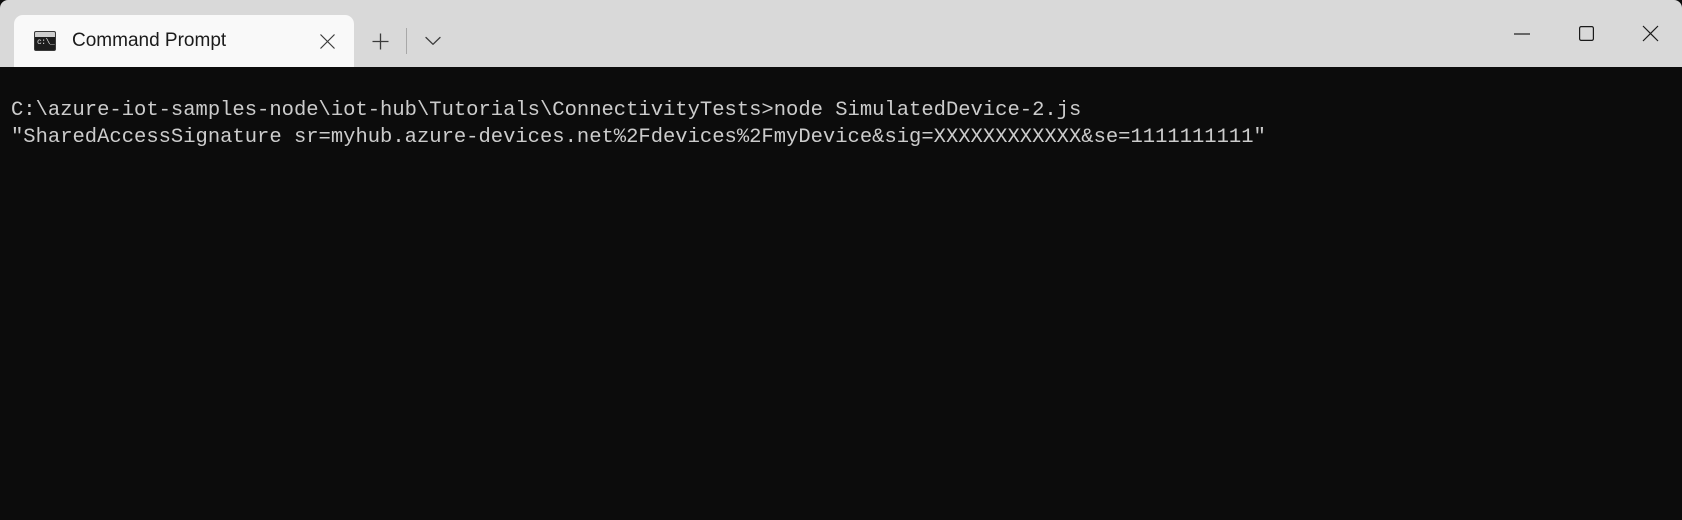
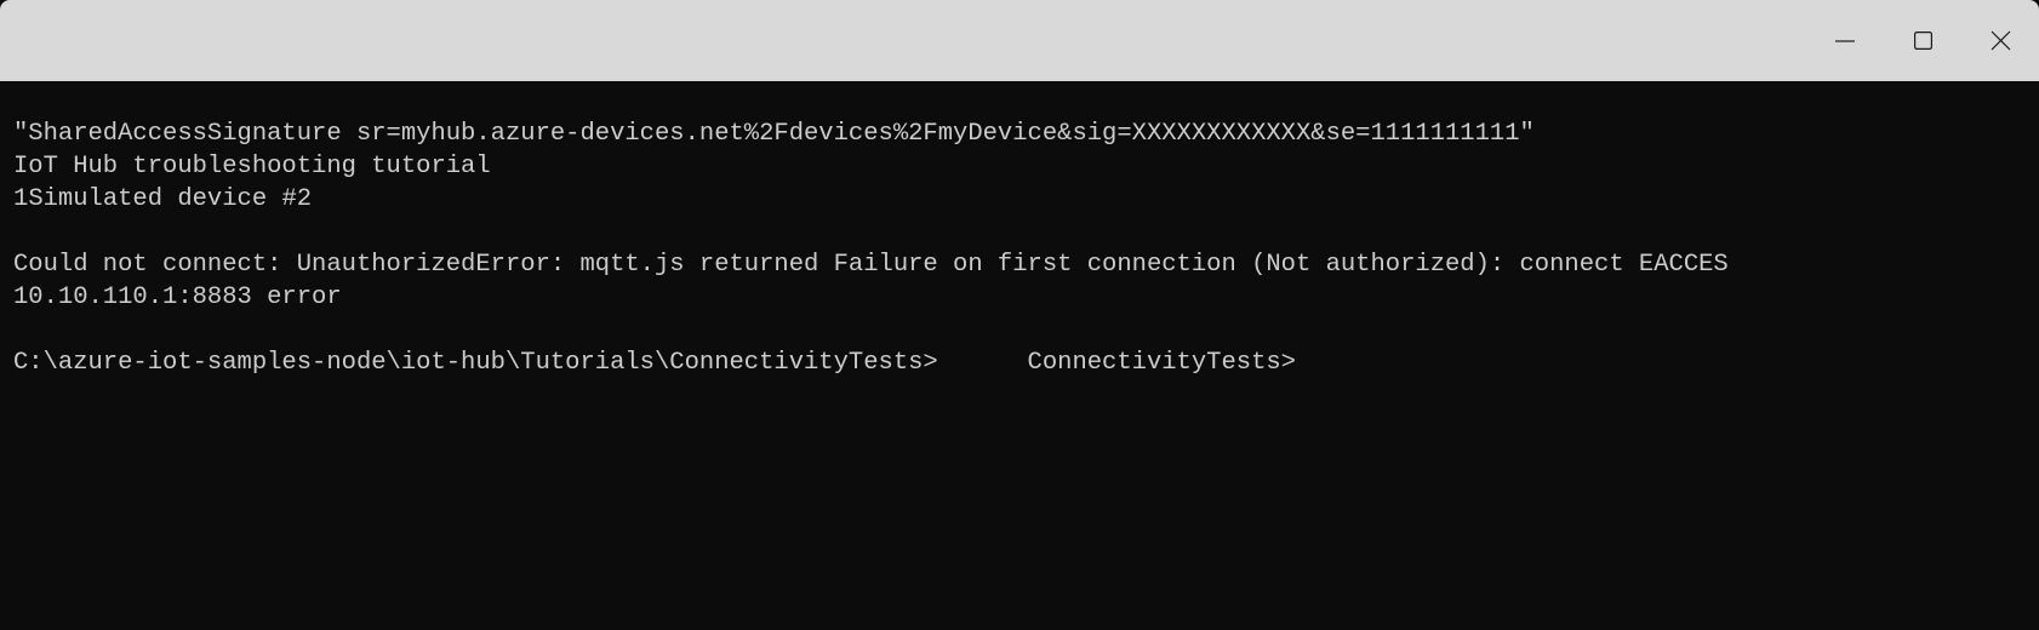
- Command Prompt
- C:\azure-iot-samples-node\iot-hub\Tutorials\ConnectivityTests>node SimulatedDevice-2.js
  "SharedAccessSignature sr=myhub.azure-devices.net%2Fdevices%2FmyDevice&sig=XXXXXXXXXXXX&se=1111111111"
+ IoT Hub troubleshooting tutorial
+ 1Simulated device #2
+ Could not connect: UnauthorizedError: mqtt.js returned Failure on first connection (Not authorized): connect EACCES
+ 10.10.110.1:8883 error
+ C:\azure-iot-samples-node\iot-hub\Tutorials\ConnectivityTests> ConnectivityTests>
